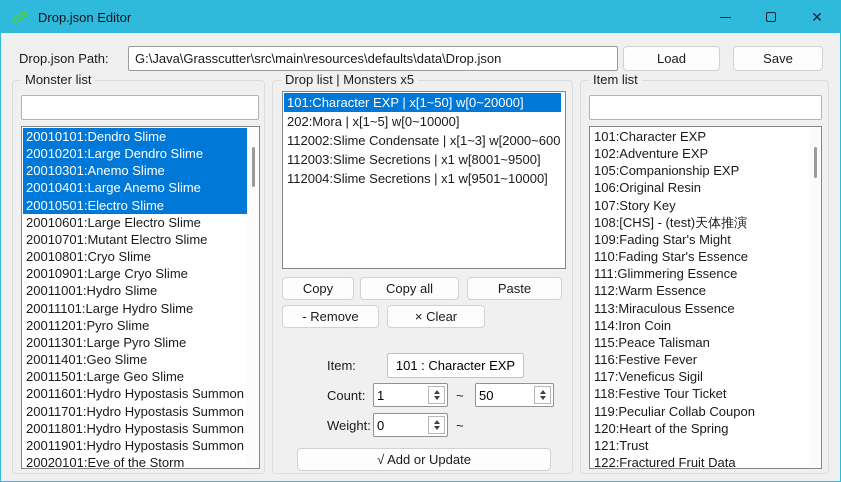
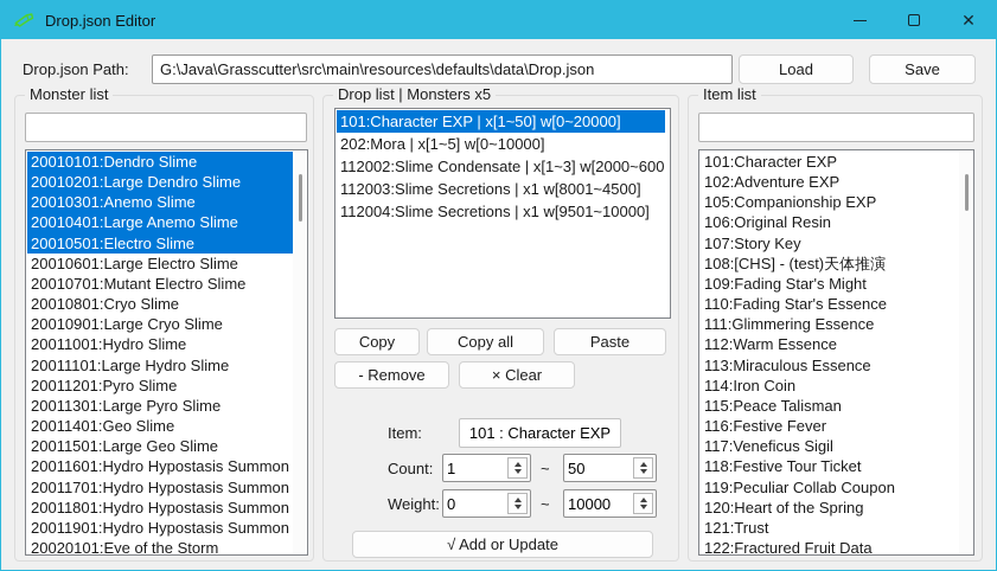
  Drop.json Editor
  ✕
  Drop.json Path:
  G:\Java\Grasscutter\src\main\resources\defaults\data\Drop.json
  Load
  Save
  Monster list
  20010101:Dendro Slime
  20010201:Large Dendro Slime
  20010301:Anemo Slime
  20010401:Large Anemo Slime
  20010501:Electro Slime
  20010601:Large Electro Slime
  20010701:Mutant Electro Slime
  20010801:Cryo Slime
  20010901:Large Cryo Slime
  20011001:Hydro Slime
  20011101:Large Hydro Slime
  20011201:Pyro Slime
  20011301:Large Pyro Slime
  20011401:Geo Slime
  20011501:Large Geo Slime
  20011601:Hydro Hypostasis Summon
  20011701:Hydro Hypostasis Summon
  20011801:Hydro Hypostasis Summon
  20011901:Hydro Hypostasis Summon
  20020101:Eye of the Storm
  Drop list | Monsters x5
  101:Character EXP | x[1~50] w[0~20000]
  202:Mora | x[1~5] w[0~10000]
  112002:Slime Condensate | x[1~3] w[2000~600
- 112003:Slime Secretions | x1 w[8001~9500]
+ 112003:Slime Secretions | x1 w[8001~4500]
  112004:Slime Secretions | x1 w[9501~10000]
  Copy
  Copy all
  Paste
  - Remove
  × Clear
  Item:
  101 : Character EXP
  Count:
  1
  ~
  50
  Weight:
  0
  ~
+ 10000
  √ Add or Update
  Item list
  101:Character EXP
  102:Adventure EXP
  105:Companionship EXP
  106:Original Resin
  107:Story Key
  108:[CHS] - (test)天体推演
  109:Fading Star's Might
  110:Fading Star's Essence
  111:Glimmering Essence
  112:Warm Essence
  113:Miraculous Essence
  114:Iron Coin
  115:Peace Talisman
  116:Festive Fever
  117:Veneficus Sigil
  118:Festive Tour Ticket
  119:Peculiar Collab Coupon
  120:Heart of the Spring
  121:Trust
  122:Fractured Fruit Data
